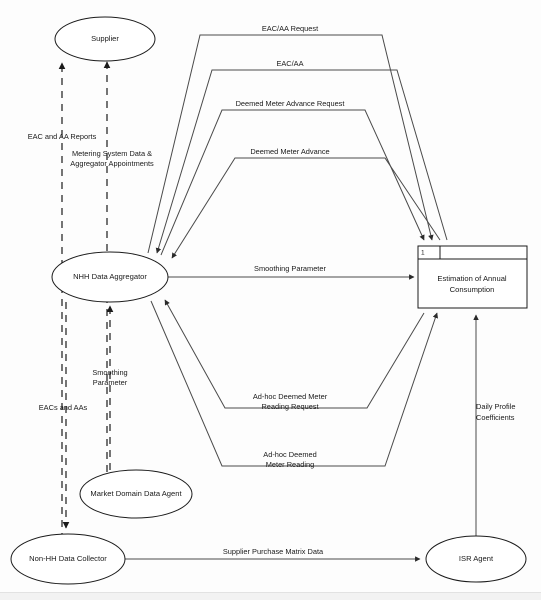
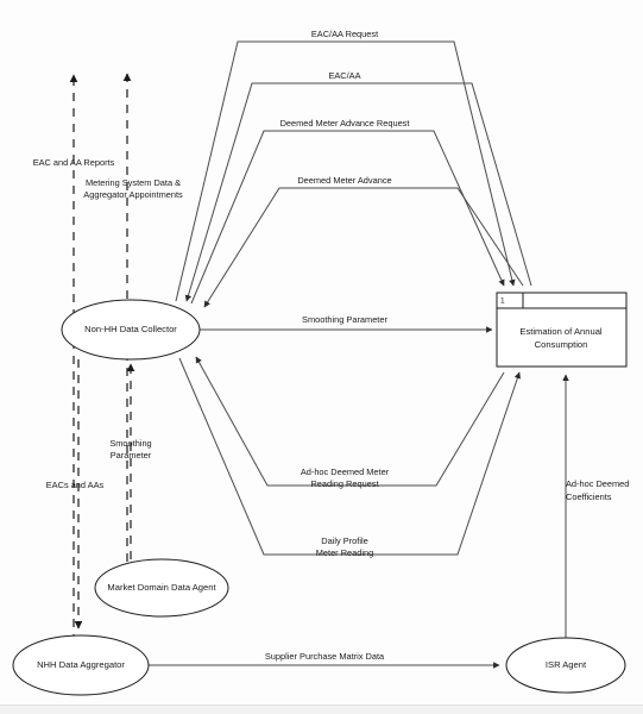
  EAC/AA Request
  EAC/AA
  Deemed Meter Advance Request
  Deemed Meter Advance
  Smoothing Parameter
  Ad-hoc Deemed Meter
  Reading Request
- Ad-hoc Deemed
+ Daily Profile
  Meter Reading
  EAC and AA Reports
  Metering System Data &
  Aggregator Appointments
  Smothing
  Parameter
  EACs and AAs
  Supplier Purchase Matrix Data
- Daily Profile
+ Ad-hoc Deemed
  Coefficients
- Supplier
- NHH Data Aggregator
+ Non-HH Data Collector
  Market Domain Data Agent
- Non-HH Data Collector
+ NHH Data Aggregator
  ISR Agent
  Estimation of Annual
  Consumption
